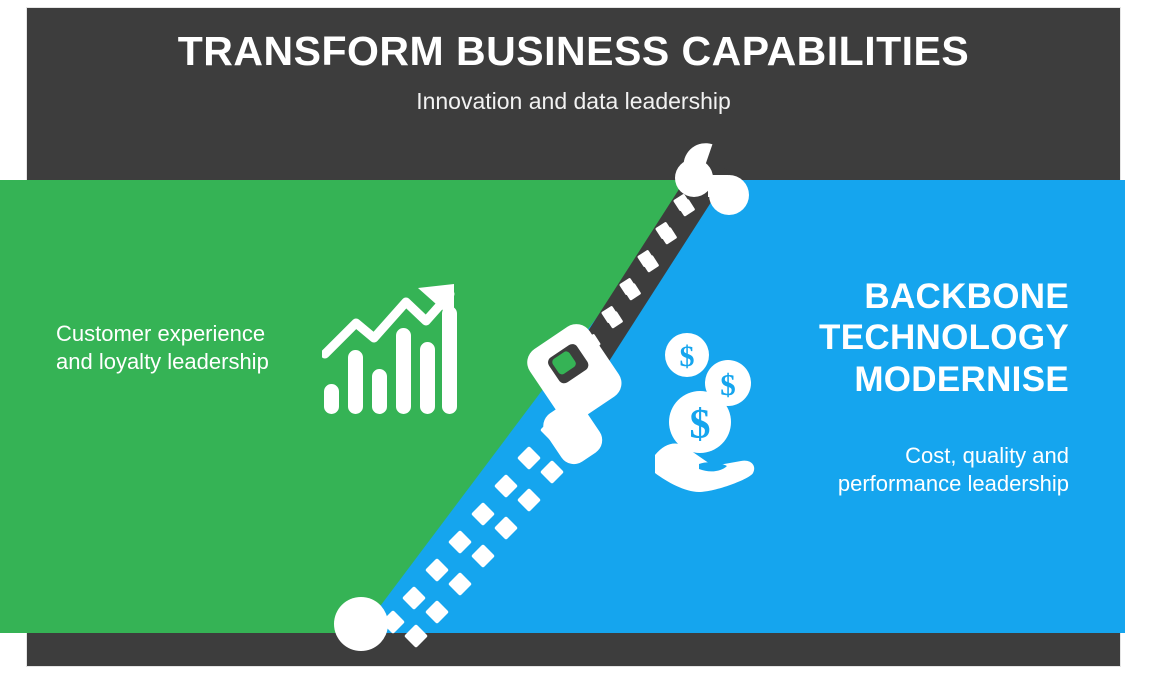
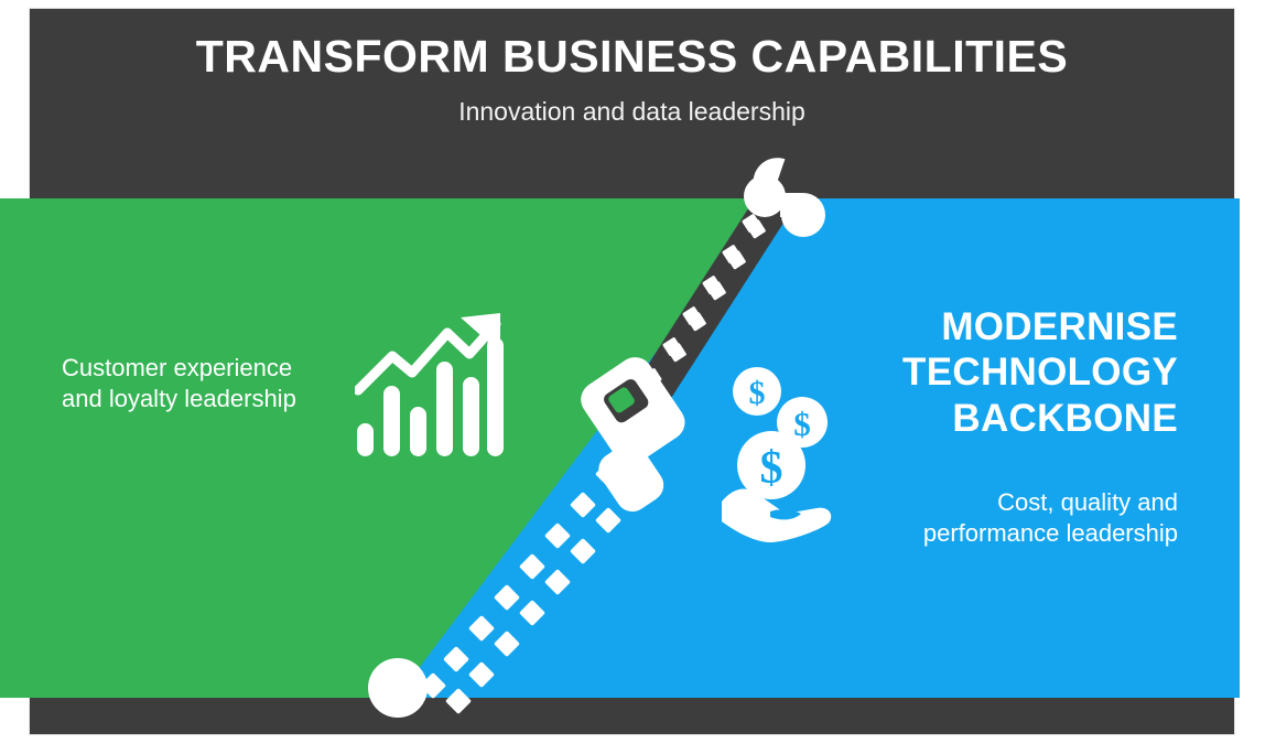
  TRANSFORM BUSINESS CAPABILITIES
  Innovation and data leadership
  Customer experience
  and loyalty leadership
- BACKBONE
+ MODERNISE
  TECHNOLOGY
- MODERNISE
+ BACKBONE
  Cost, quality and
  performance leadership
  $
  $
  $
